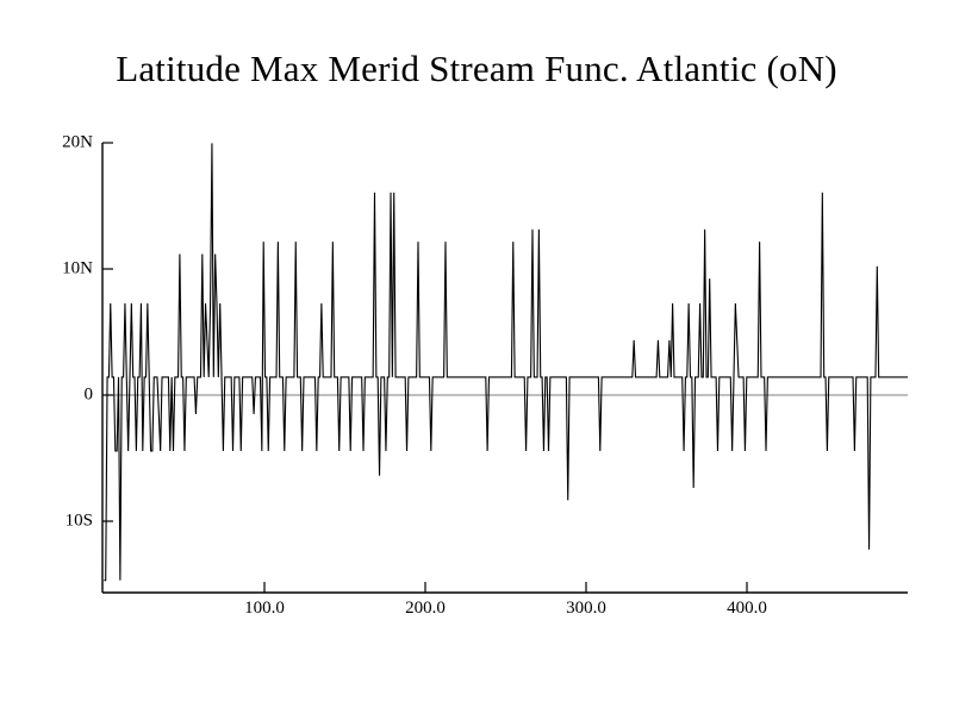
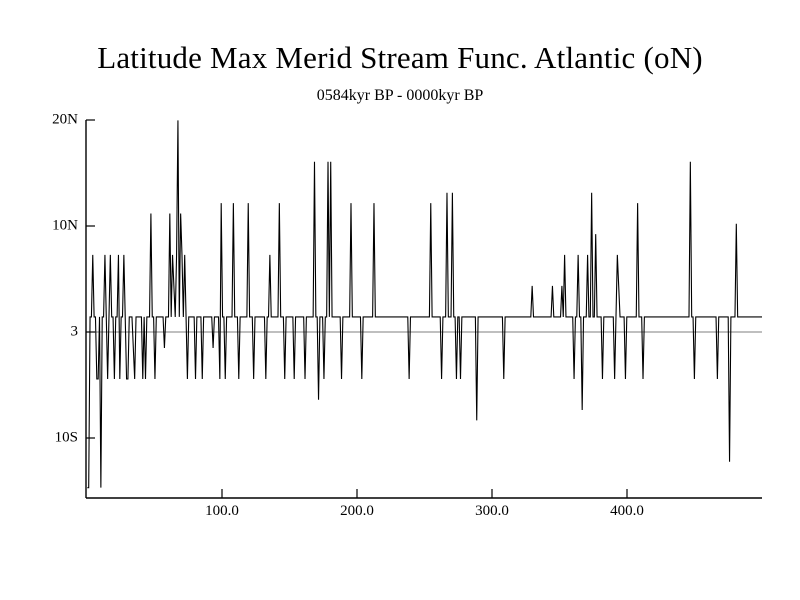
  Latitude Max Merid Stream Func. Atlantic (oN)
+ 0584kyr BP - 0000kyr BP
  20N
  10N
- 0
+ 3
  10S
  100.0
  200.0
  300.0
  400.0
